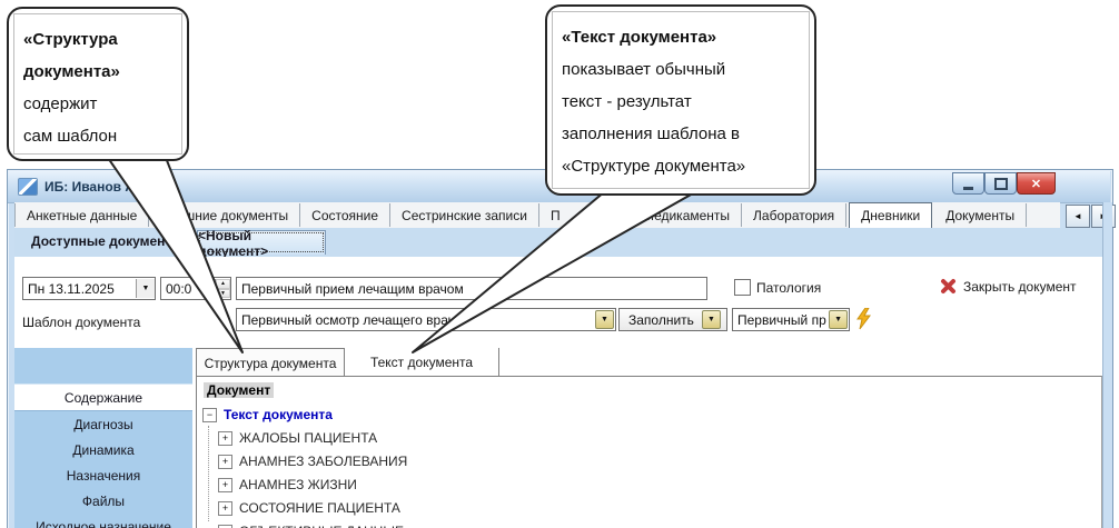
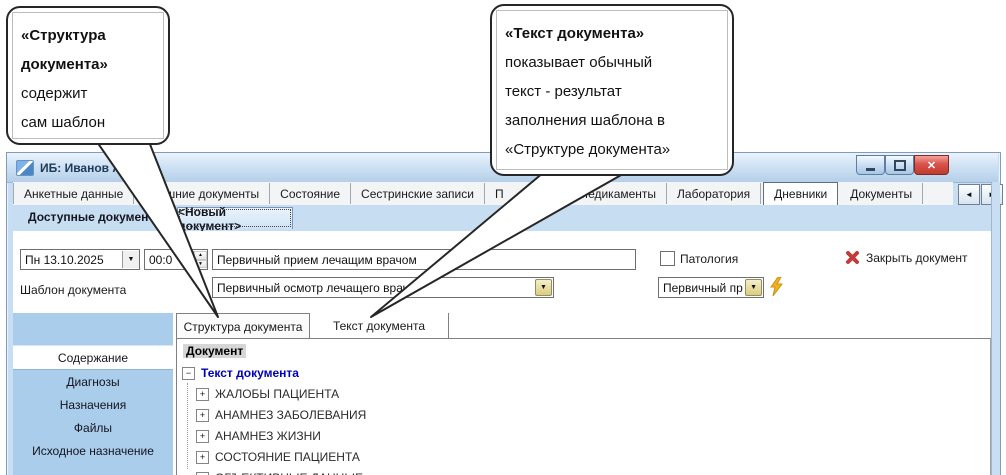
  ИБ: Иванов
  ✕
  Анкетные данные
  ние документы
  Состояние
  Сестринские записи
  П
  едикаменты
  Лаборатория
  Дневники
  Документы
  ◄
  Доступные докумен
  <Новый окумент>
- Пн 13.11.2025
+ Пн 13.10.2025
  00:0
  Первичный прием лечащим врачом
  Патология
  Закрыть документ
  Шаблон документа
  Первичный осмотр лечащего вра
- Заполнить
  Первичный пр
  Структура документа
  Текст документа
  Содержание
  Диагнозы
- Динамика
  Назначения
  Файлы
  Исходное назначение
  Документ
  −
  Текст документа
  +
  ЖАЛОБЫ ПАЦИЕНТА
  +
  АНАМНЕЗ ЗАБОЛЕВАНИЯ
  +
  АНАМНЕЗ ЖИЗНИ
  +
  СОСТОЯНИЕ ПАЦИЕНТА
  «Структура
  документа»
  содержит
  сам шаблон
  «Текст документа»
  показывает обычный
  текст - результат
  заполнения шаблона в
  «Структуре документа»
